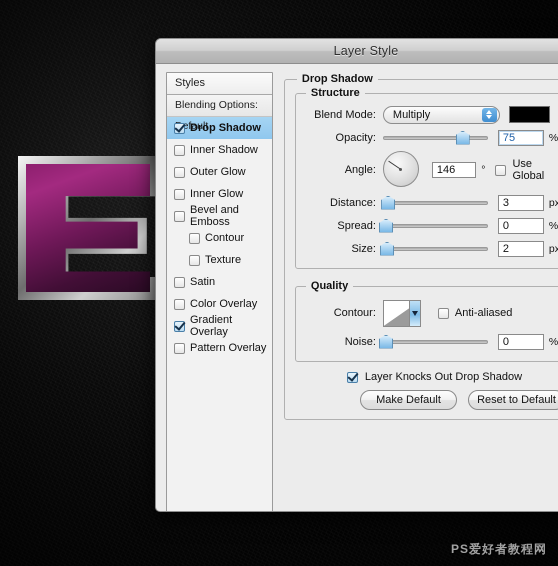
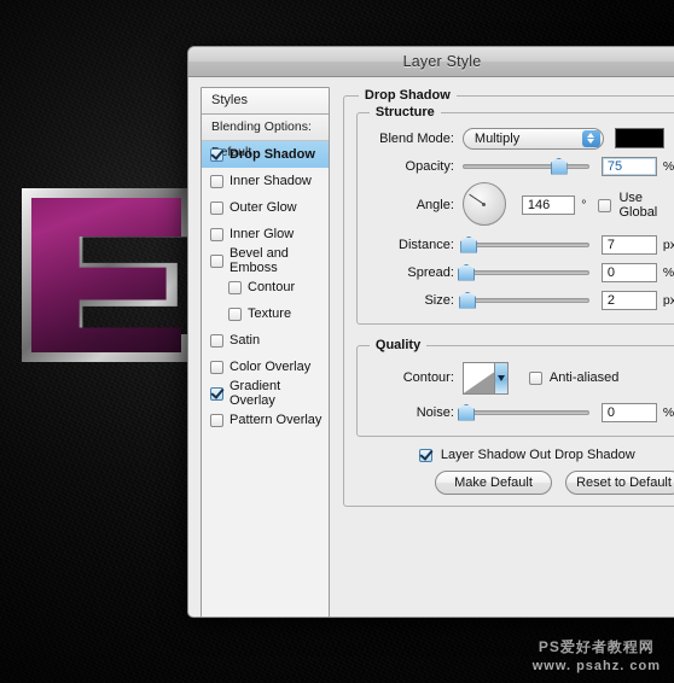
  Layer Style
  Styles
  Blending Options: efault
  Drop Shadow
  Inner Shadow
  Outer Glow
  Inner Glow
  Bevel and Emboss
  Contour
  Texture
  Satin
  Color Overlay
  Gradient Overlay
  Pattern Overlay
  Drop Shadow
  Structure
  Blend Mode:
  Multiply
  Opacity:
  75
  %
  Angle:
  146
  °
  Use Global
  Distance:
- 3
+ 7
  px
  Spread:
  0
  %
  Size:
  2
  px
  Quality
  Contour:
  Anti-aliased
  Noise:
  0
  %
- Layer Knocks Out Drop Shadow
+ Layer Shadow Out Drop Shadow
  Make Default
  Reset to Default
  PS爱好者教程网
+ www. psahz. com
